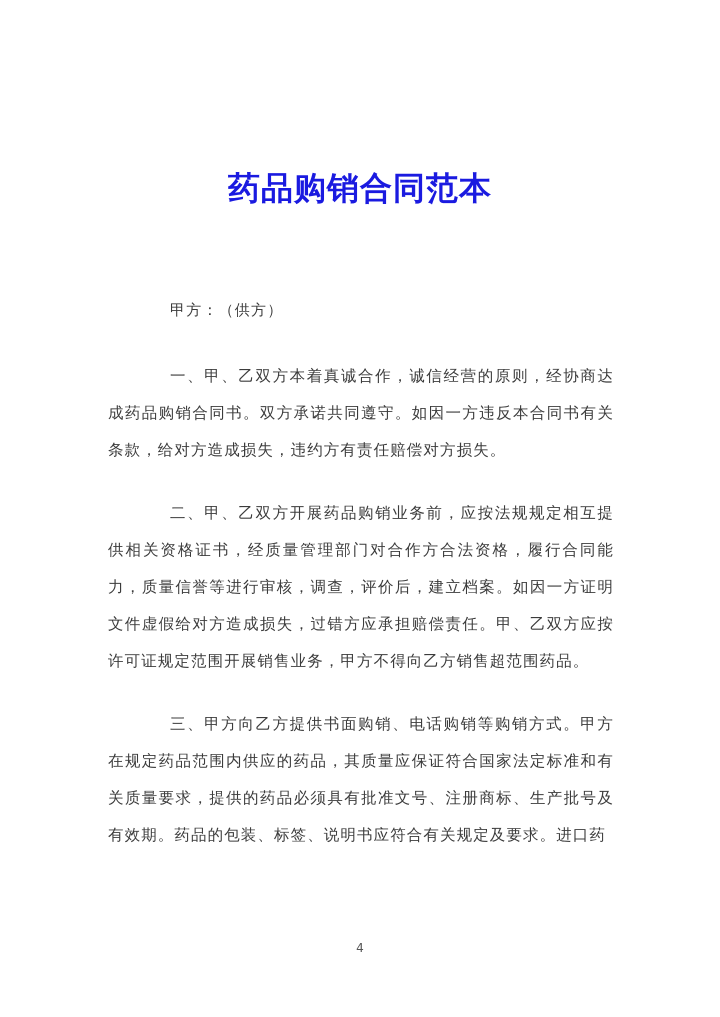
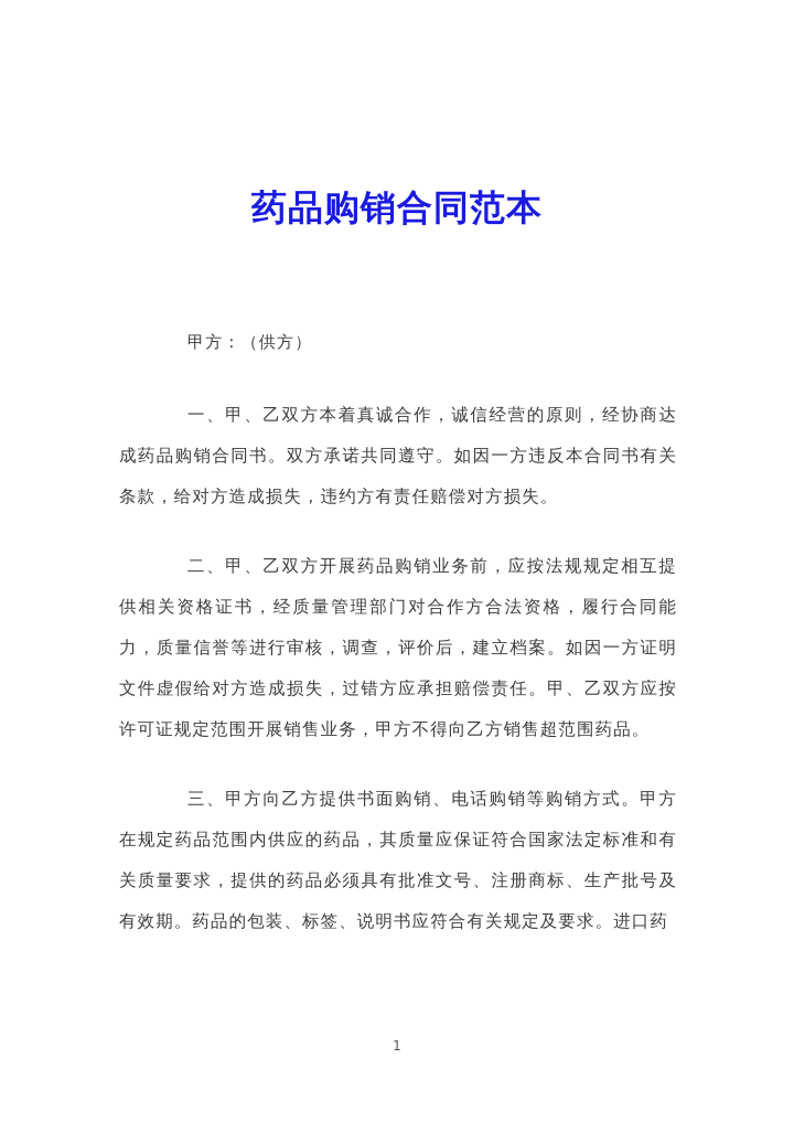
  药品购销合同范本
  甲方：（供方）
  一、甲、乙双方本着真诚合作，诚信经营的原则，经协商达成药品购销合同书。双方承诺共同遵守。如因一方违反本合同书有关条款，给对方造成损失，违约方有责任赔偿对方损失。
  二、甲、乙双方开展药品购销业务前，应按法规规定相互提供相关资格证书，经质量管理部门对合作方合法资格，履行合同能力，质量信誉等进行审核，调查，评价后，建立档案。如因一方证明文件虚假给对方造成损失，过错方应承担赔偿责任。甲、乙双方应按许可证规定范围开展销售业务，甲方不得向乙方销售超范围药品。
  三、甲方向乙方提供书面购销、电话购销等购销方式。甲方在规定药品范围内供应的药品，其质量应保证符合国家法定标准和有关质量要求，提供的药品必须具有批准文号、注册商标、生产批号及有效期。药品的包装、标签、说明书应符合有关规定及要求。进口药
- 4
+ 1
